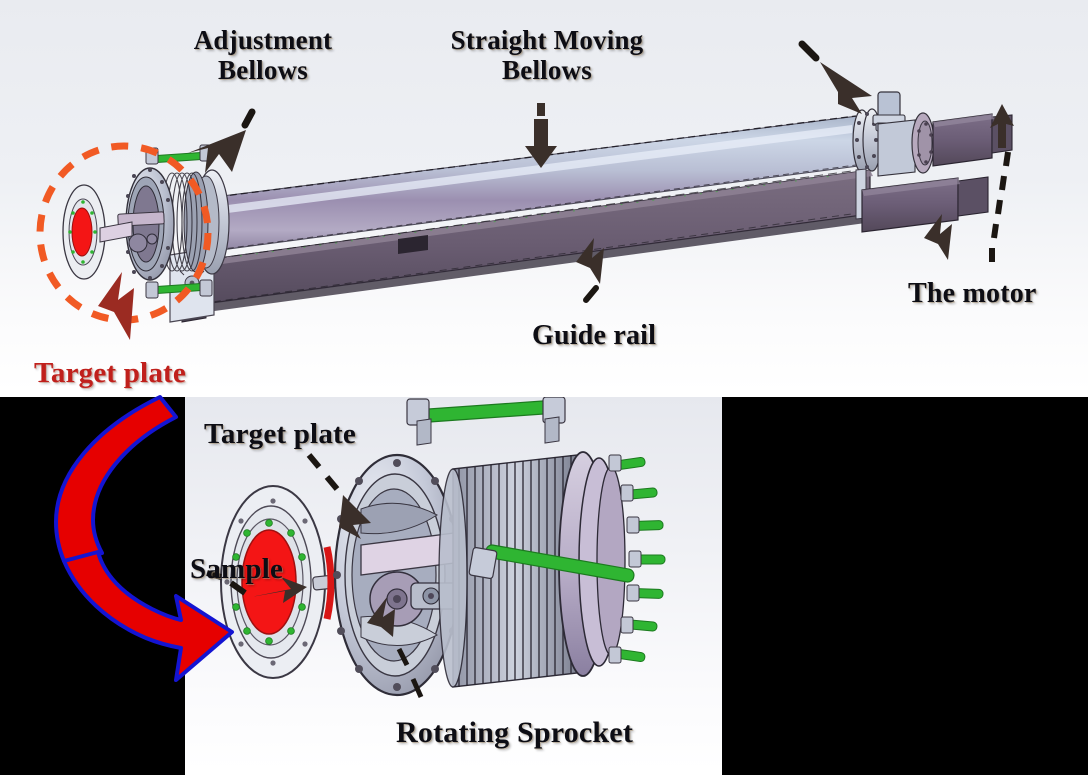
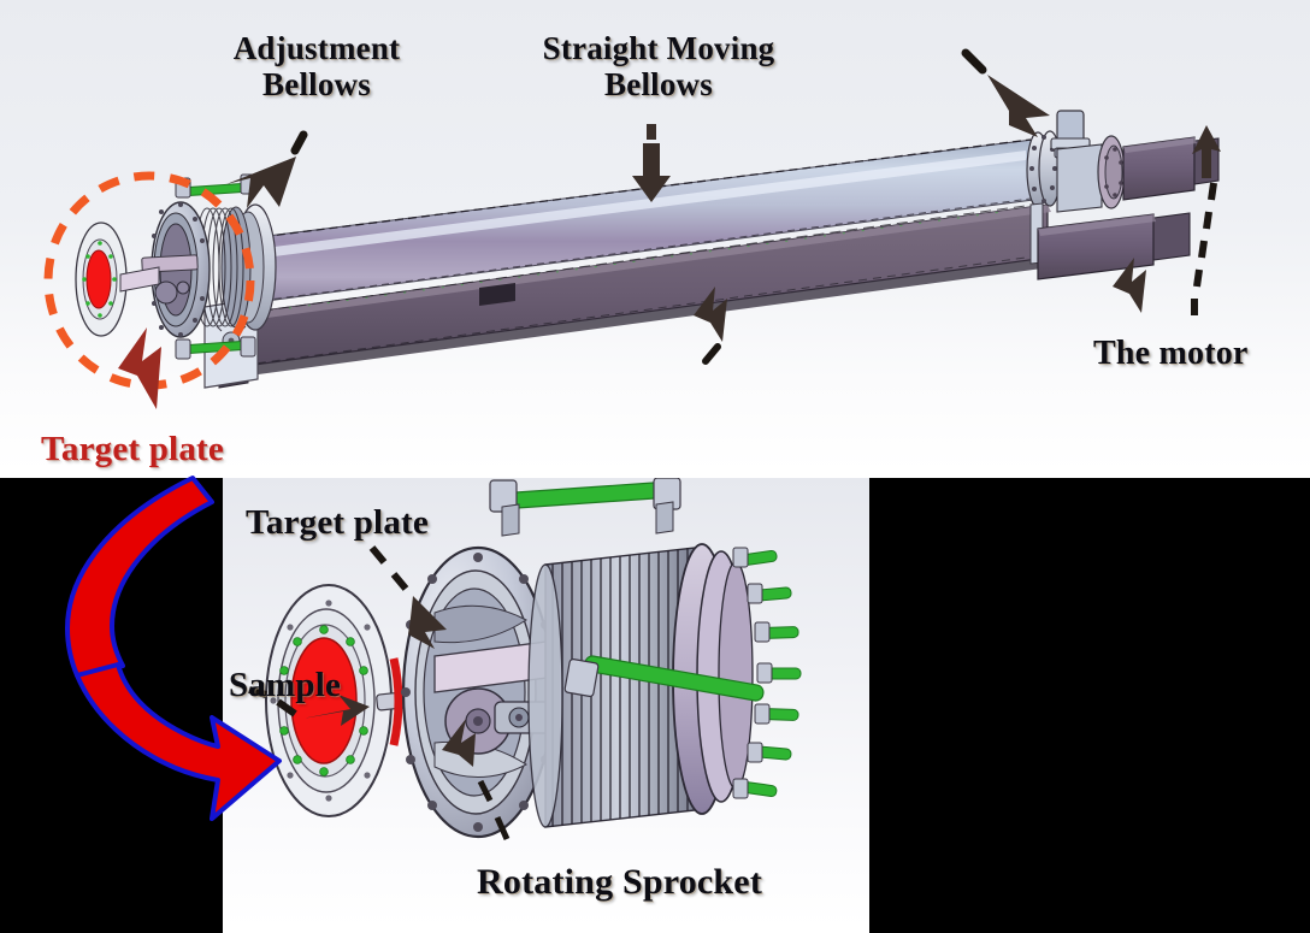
  Adjustment
  Bellows
  Straight Moving
  Bellows
- Guide rail
  The motor
  Target plate
  Target plate
  Sample
  Rotating Sprocket
